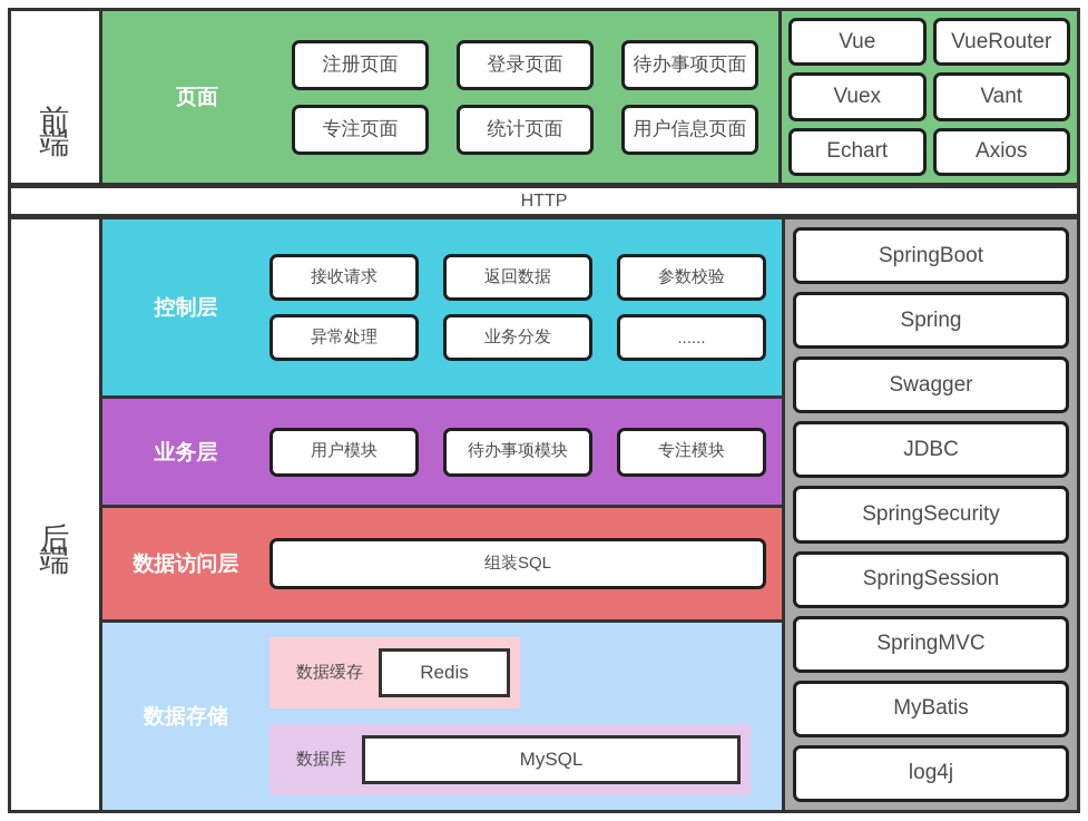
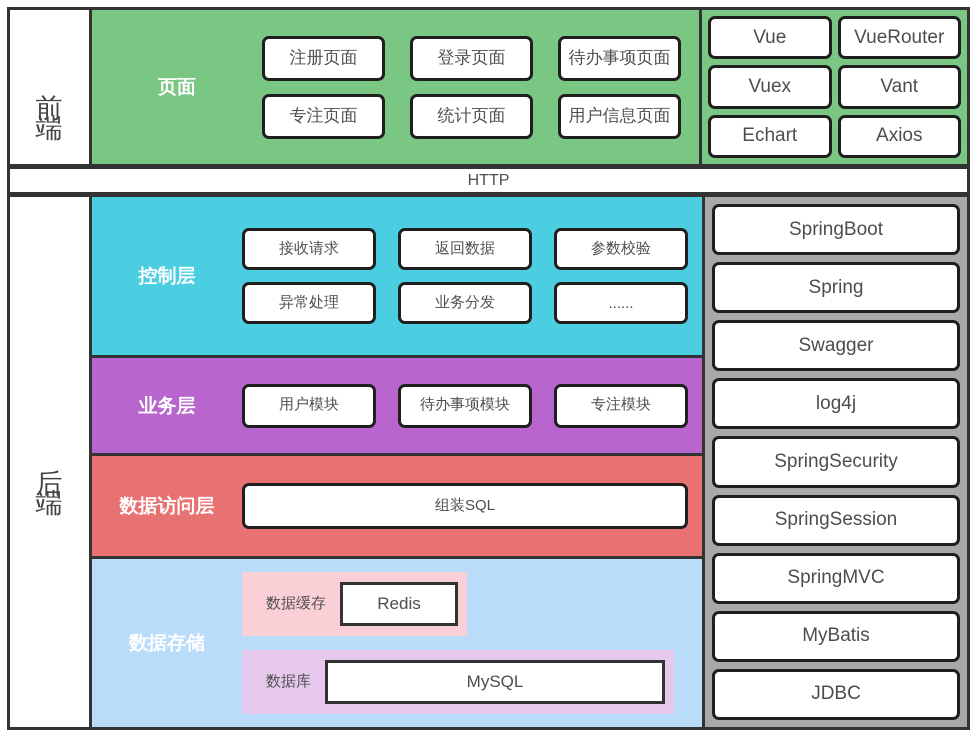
  页面
  注册页面
  登录页面
  待办事项页面
  专注页面
  统计页面
  用户信息页面
  Vue
  VueRouter
  Vuex
  Vant
  Echart
  Axios
  HTTP
  控制层
  接收请求
  返回数据
  参数校验
  异常处理
  业务分发
  ......
  业务层
  用户模块
  待办事项模块
  专注模块
  数据访问层
  组装SQL
  数据存储
  数据缓存
  Redis
  数据库
  MySQL
  SpringBoot
  Spring
  Swagger
- JDBC
+ log4j
  SpringSecurity
  SpringSession
  SpringMVC
  MyBatis
- log4j
+ JDBC
